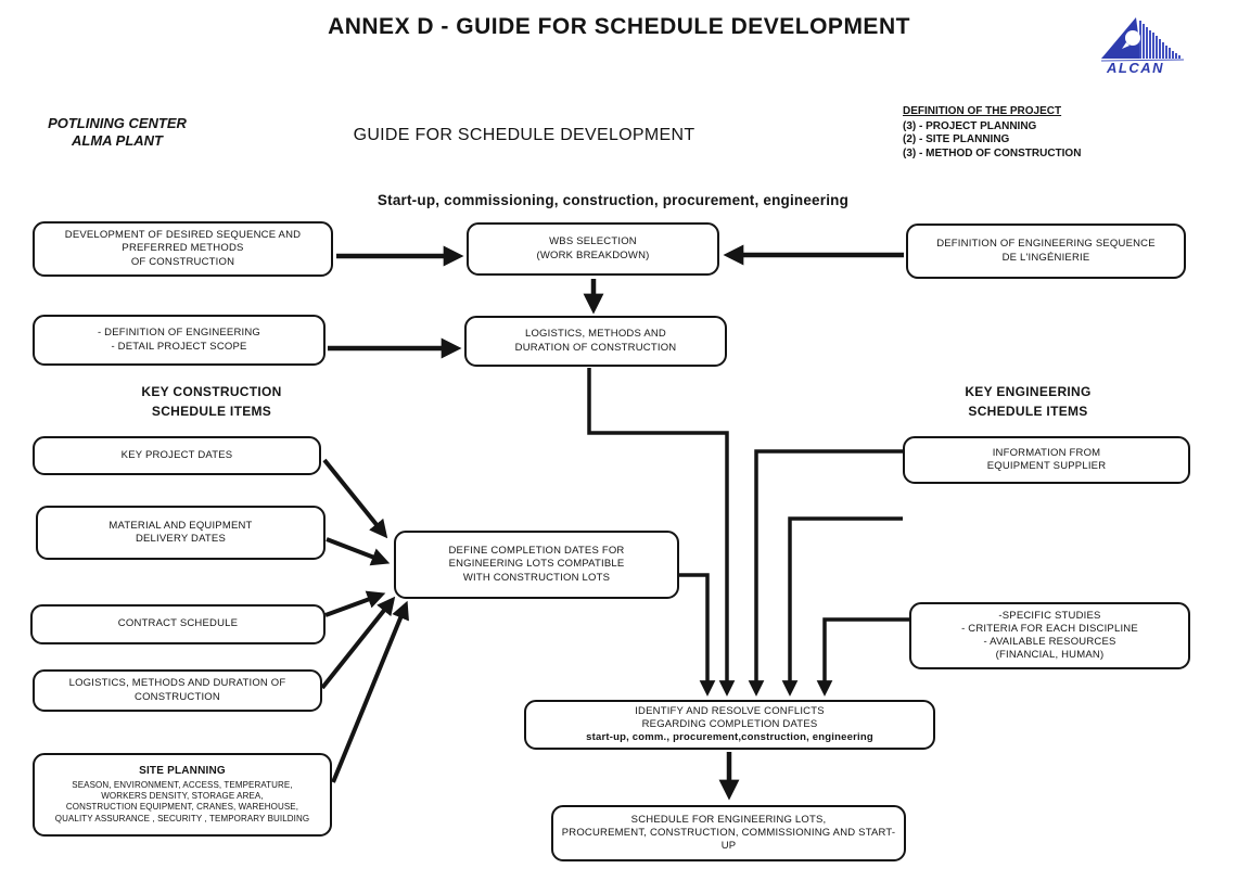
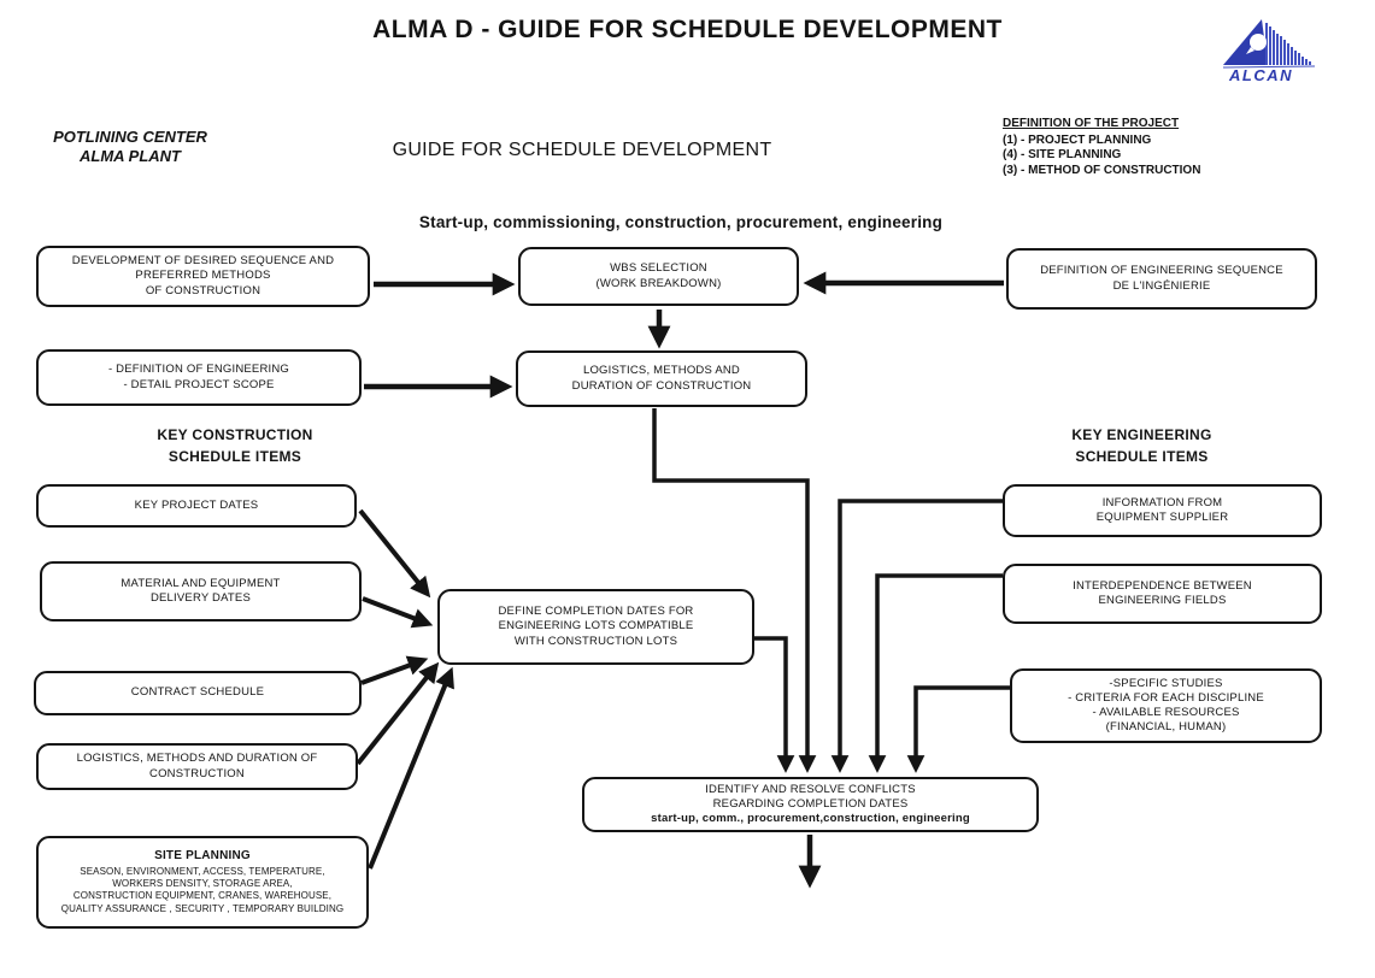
- ANNEX D - GUIDE FOR SCHEDULE DEVELOPMENT
+ ALMA D - GUIDE FOR SCHEDULE DEVELOPMENT
  ALCAN
  POTLINING CENTER
  ALMA PLANT
  GUIDE FOR SCHEDULE DEVELOPMENT
  DEFINITION OF THE PROJECT
- (3) - PROJECT PLANNING
+ (1) - PROJECT PLANNING
- (2) - SITE PLANNING
+ (4) - SITE PLANNING
  (3) - METHOD OF CONSTRUCTION
  Start-up, commissioning, construction, procurement, engineering
  KEY CONSTRUCTION
  SCHEDULE ITEMS
  KEY ENGINEERING
  SCHEDULE ITEMS
  DEVELOPMENT OF DESIRED SEQUENCE AND
  PREFERRED METHODS
  OF CONSTRUCTION
  WBS SELECTION
  (WORK BREAKDOWN)
  DEFINITION OF ENGINEERING SEQUENCE
  DE L'INGÉNIERIE
  - DEFINITION OF ENGINEERING
  - DETAIL PROJECT SCOPE
  LOGISTICS, METHODS AND
  DURATION OF CONSTRUCTION
  KEY PROJECT DATES
  MATERIAL AND EQUIPMENT
  DELIVERY DATES
  CONTRACT SCHEDULE
  LOGISTICS, METHODS AND DURATION OF
  CONSTRUCTION
  SITE PLANNING
  SEASON, ENVIRONMENT, ACCESS, TEMPERATURE,
  WORKERS DENSITY, STORAGE AREA,
  CONSTRUCTION EQUIPMENT, CRANES, WAREHOUSE,
  QUALITY ASSURANCE , SECURITY , TEMPORARY BUILDING
  DEFINE COMPLETION DATES FOR
  ENGINEERING LOTS COMPATIBLE
  WITH CONSTRUCTION LOTS
  INFORMATION FROM
  EQUIPMENT SUPPLIER
+ INTERDEPENDENCE BETWEEN
+ ENGINEERING FIELDS
  -SPECIFIC STUDIES
  - CRITERIA FOR EACH DISCIPLINE
  - AVAILABLE RESOURCES
  (FINANCIAL, HUMAN)
  IDENTIFY AND RESOLVE CONFLICTS
  REGARDING COMPLETION DATES
  start-up, comm., procurement,construction, engineering
- SCHEDULE FOR ENGINEERING LOTS,
- PROCUREMENT, CONSTRUCTION, COMMISSIONING AND START-UP
